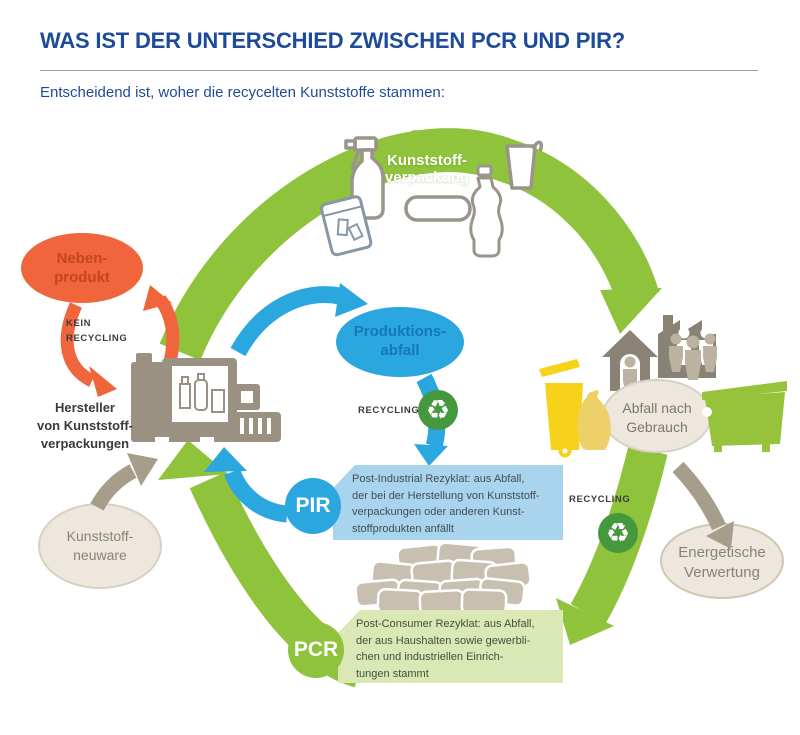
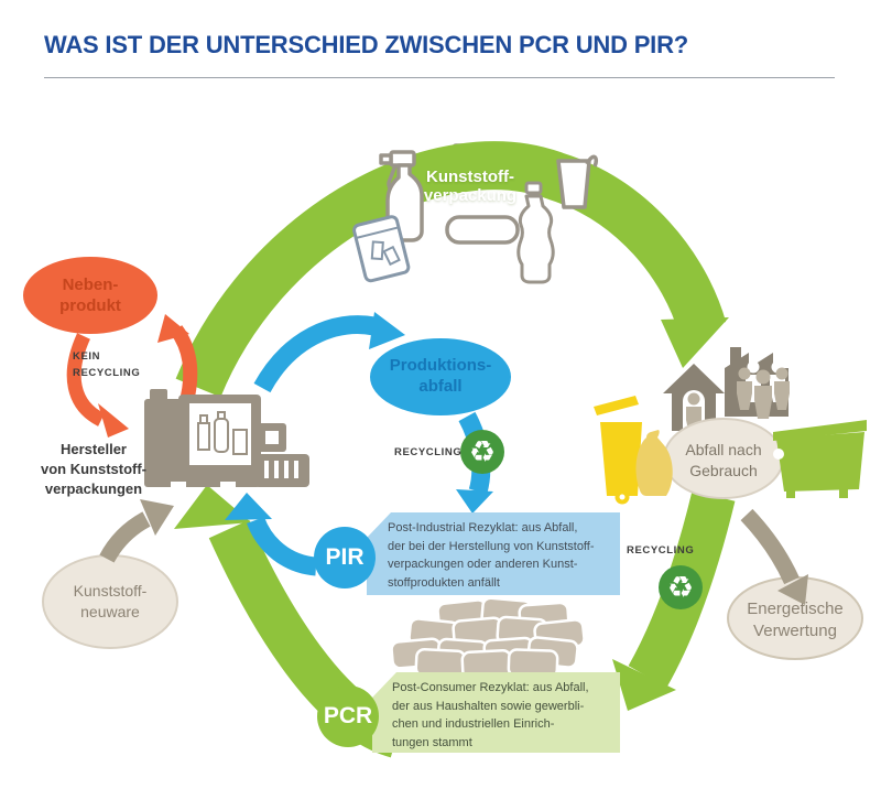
  WAS IST DER UNTERSCHIED ZWISCHEN PCR UND PIR?
- Entscheidend ist, woher die recycelten Kunststoffe stammen:
  Kunststoff-
  verpackung
  Neben-
  produkt
  KEIN
  RECYCLING
  Produktions-
  abfall
  RECYCLING
  RECYCLING
  Hersteller
  von Kunststoff-
  verpackungen
  Kunststoff-
  neuware
  Abfall nach
  Gebrauch
  Energetische
  Verwertung
  PIR
  Post-Industrial Rezyklat: aus Abfall,
  der bei der Herstellung von Kunststoff-
  verpackungen oder anderen Kunst-
  stoffprodukten anfällt
  PCR
  Post-Consumer Rezyklat: aus Abfall,
  der aus Haushalten sowie gewerbli-
  chen und industriellen Einrich-
  tungen stammt
  ♻
  ♻
